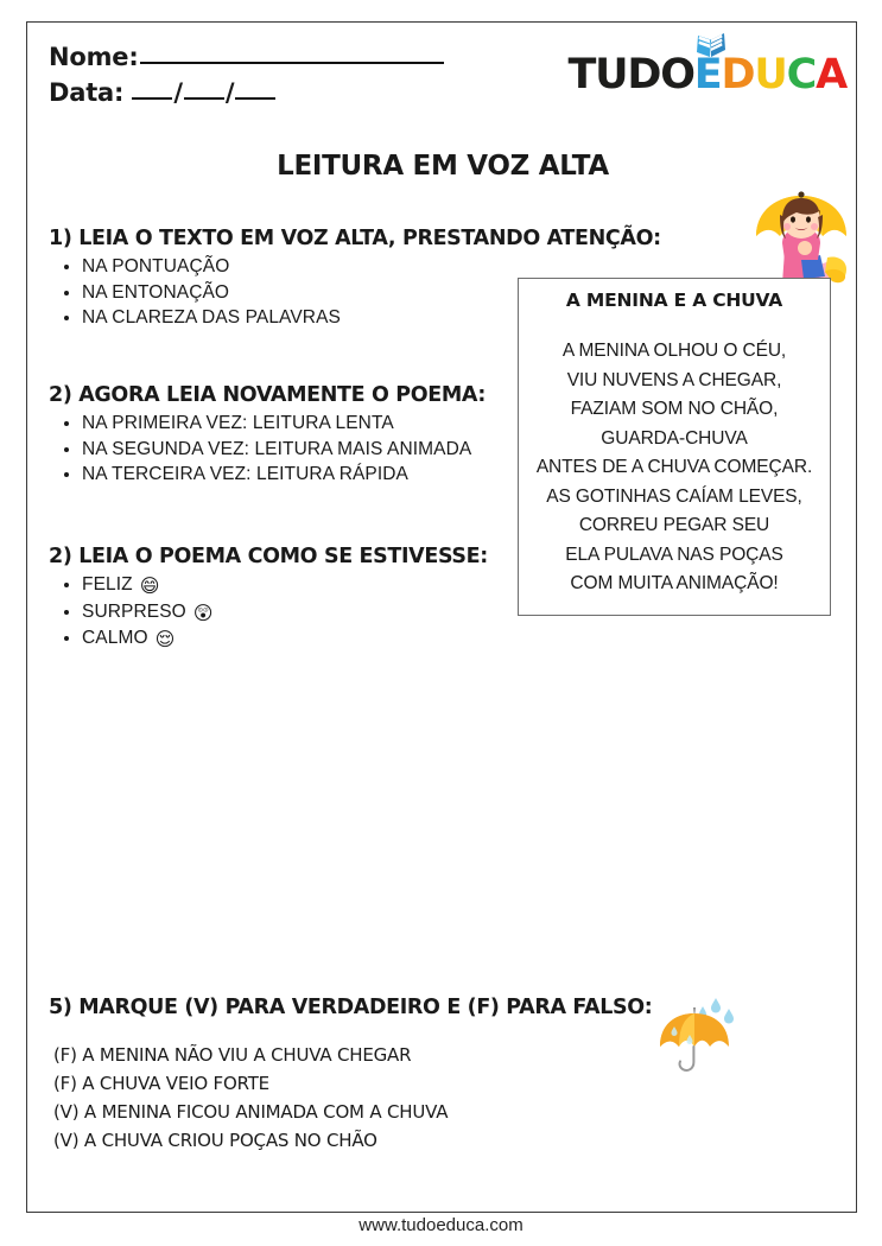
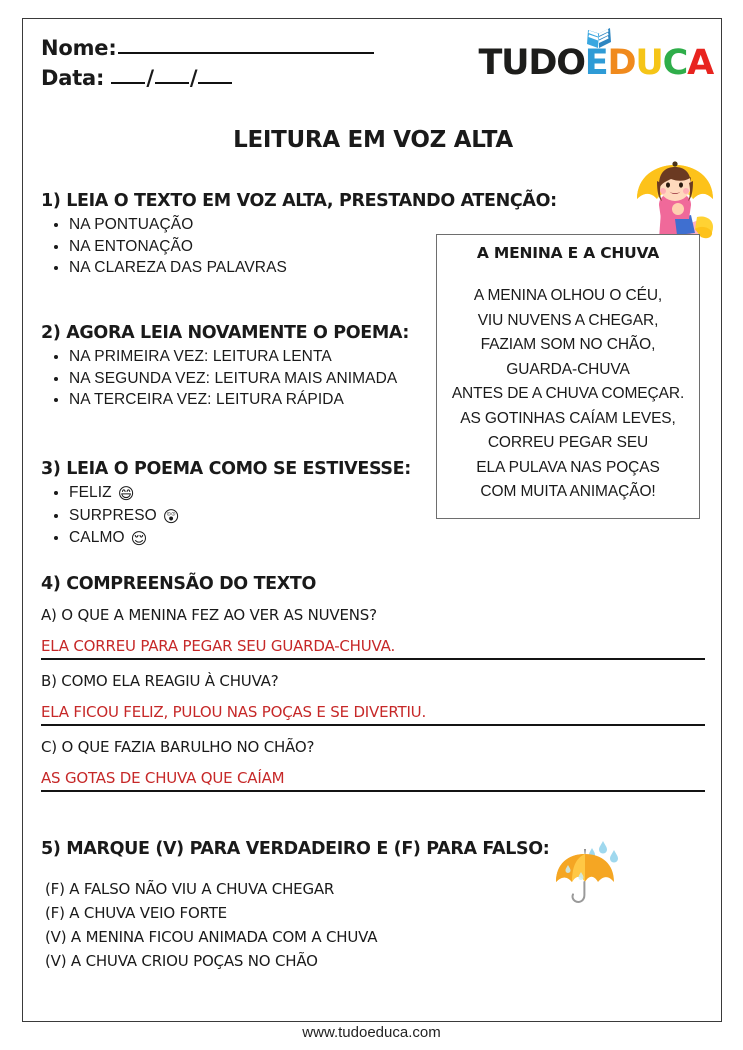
  Nome:
  Data: / /
  TUDO
  E
  D
  U
  C
  A
  LEITURA EM VOZ ALTA
  1) LEIA O TEXTO EM VOZ ALTA, PRESTANDO ATENÇÃO:
  NA PONTUAÇÃO
  NA ENTONAÇÃO
  NA CLAREZA DAS PALAVRAS
  2) AGORA LEIA NOVAMENTE O POEMA:
  NA PRIMEIRA VEZ: LEITURA LENTA
  NA SEGUNDA VEZ: LEITURA MAIS ANIMADA
  NA TERCEIRA VEZ: LEITURA RÁPIDA
- 2) LEIA O POEMA COMO SE ESTIVESSE:
+ 3) LEIA O POEMA COMO SE ESTIVESSE:
  FELIZ 😄
  SURPRESO 😲
  CALMO 😌
  A MENINA E A CHUVA
  A MENINA OLHOU O CÉU,
  VIU NUVENS A CHEGAR,
  FAZIAM SOM NO CHÃO,
  GUARDA-CHUVA
  ANTES DE A CHUVA COMEÇAR.
  AS GOTINHAS CAÍAM LEVES,
  CORREU PEGAR SEU
  ELA PULAVA NAS POÇAS
  COM MUITA ANIMAÇÃO!
+ 4) COMPREENSÃO DO TEXTO
+ A) O QUE A MENINA FEZ AO VER AS NUVENS?
+ ELA CORREU PARA PEGAR SEU GUARDA-CHUVA.
+ B) COMO ELA REAGIU À CHUVA?
+ ELA FICOU FELIZ, PULOU NAS POÇAS E SE DIVERTIU.
+ C) O QUE FAZIA BARULHO NO CHÃO?
+ AS GOTAS DE CHUVA QUE CAÍAM
  5) MARQUE (V) PARA VERDADEIRO E (F) PARA FALSO:
- (F) A MENINA NÃO VIU A CHUVA CHEGAR
+ (F) A FALSO NÃO VIU A CHUVA CHEGAR
  (F) A CHUVA VEIO FORTE
  (V) A MENINA FICOU ANIMADA COM A CHUVA
  (V) A CHUVA CRIOU POÇAS NO CHÃO
  www.tudoeduca.com
